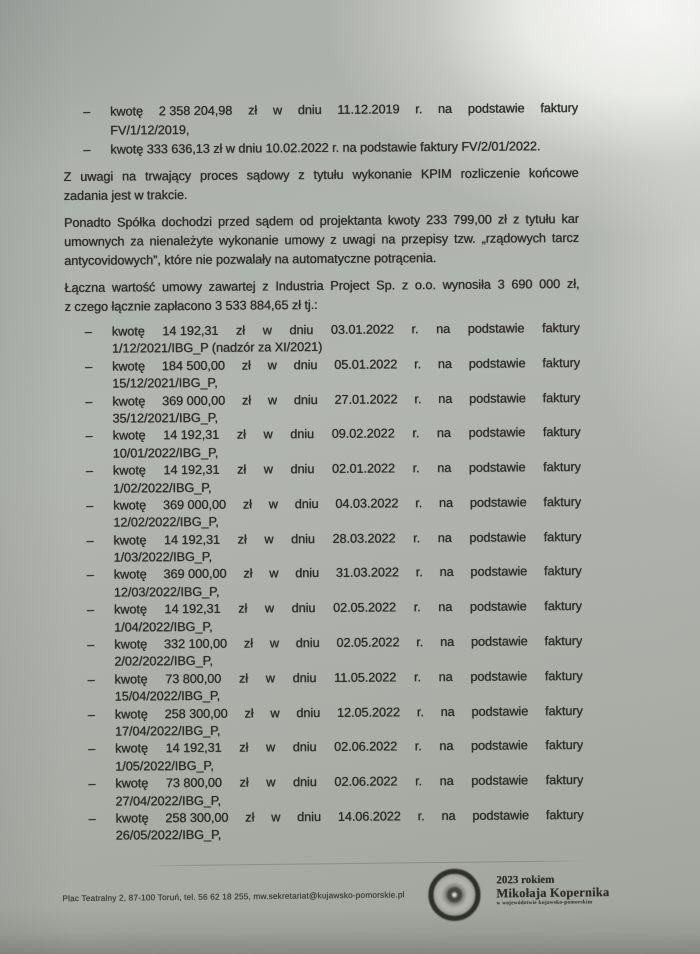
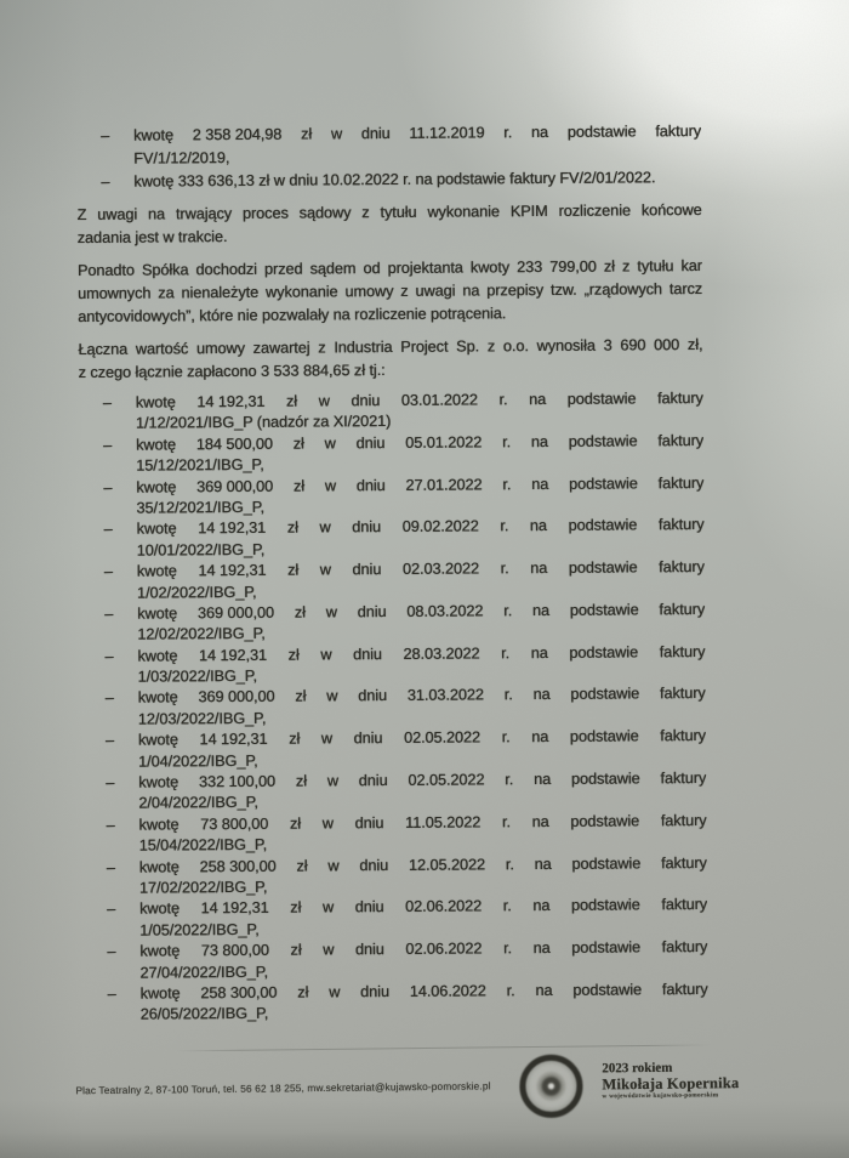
  –
  kwotę 2 358 204,98 zł w dniu 11.12.2019 r. na podstawie faktury
  FV/1/12/2019,
  –
  kwotę 333 636,13 zł w dniu 10.02.2022 r. na podstawie faktury FV/2/01/2022.
  Z uwagi na trwający proces sądowy z tytułu wykonanie KPIM rozliczenie końcowe
  zadania jest w trakcie.
  Ponadto Spółka dochodzi przed sądem od projektanta kwoty 233 799,00 zł z tytułu kar
  umownych za nienależyte wykonanie umowy z uwagi na przepisy tzw. „rządowych tarcz
- antycovidowych”, które nie pozwalały na automatyczne potrącenia.
+ antycovidowych”, które nie pozwalały na rozliczenie potrącenia.
  Łączna wartość umowy zawartej z Industria Project Sp. z o.o. wynosiła 3 690 000 zł,
  z czego łącznie zapłacono 3 533 884,65 zł tj.:
  –
  kwotę 14 192,31 zł w dniu 03.01.2022 r. na podstawie faktury
  1/12/2021/IBG_P (nadzór za XI/2021)
  –
  kwotę 184 500,00 zł w dniu 05.01.2022 r. na podstawie faktury
  15/12/2021/IBG_P,
  –
  kwotę 369 000,00 zł w dniu 27.01.2022 r. na podstawie faktury
  35/12/2021/IBG_P,
  –
  kwotę 14 192,31 zł w dniu 09.02.2022 r. na podstawie faktury
  10/01/2022/IBG_P,
  –
- kwotę 14 192,31 zł w dniu 02.01.2022 r. na podstawie faktury
+ kwotę 14 192,31 zł w dniu 02.03.2022 r. na podstawie faktury
  1/02/2022/IBG_P,
  –
- kwotę 369 000,00 zł w dniu 04.03.2022 r. na podstawie faktury
+ kwotę 369 000,00 zł w dniu 08.03.2022 r. na podstawie faktury
  12/02/2022/IBG_P,
  –
  kwotę 14 192,31 zł w dniu 28.03.2022 r. na podstawie faktury
  1/03/2022/IBG_P,
  –
  kwotę 369 000,00 zł w dniu 31.03.2022 r. na podstawie faktury
  12/03/2022/IBG_P,
  –
  kwotę 14 192,31 zł w dniu 02.05.2022 r. na podstawie faktury
  1/04/2022/IBG_P,
  –
  kwotę 332 100,00 zł w dniu 02.05.2022 r. na podstawie faktury
- 2/02/2022/IBG_P,
+ 2/04/2022/IBG_P,
  –
  kwotę 73 800,00 zł w dniu 11.05.2022 r. na podstawie faktury
  15/04/2022/IBG_P,
  –
  kwotę 258 300,00 zł w dniu 12.05.2022 r. na podstawie faktury
- 17/04/2022/IBG_P,
+ 17/02/2022/IBG_P,
  –
  kwotę 14 192,31 zł w dniu 02.06.2022 r. na podstawie faktury
  1/05/2022/IBG_P,
  –
  kwotę 73 800,00 zł w dniu 02.06.2022 r. na podstawie faktury
  27/04/2022/IBG_P,
  –
  kwotę 258 300,00 zł w dniu 14.06.2022 r. na podstawie faktury
  26/05/2022/IBG_P,
  Plac Teatralny 2, 87-100 Toruń, tel. 56 62 18 255, mw.sekretariat@kujawsko-pomorskie.pl
  2023 rokiem
  Mikołaja Kopernika
